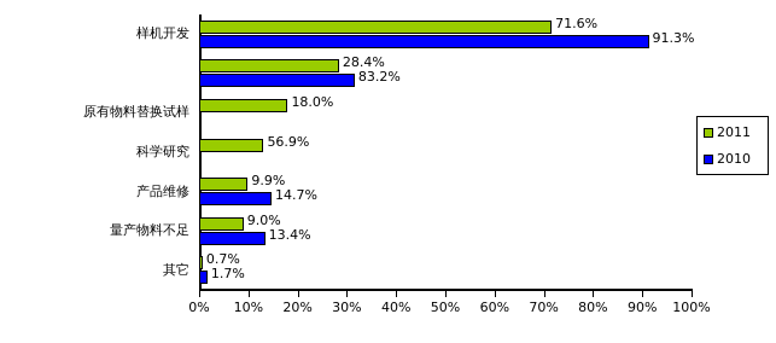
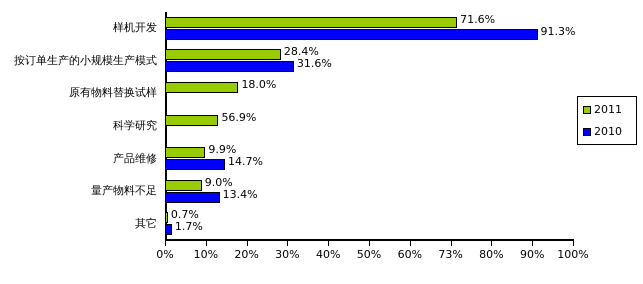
  样机开发
+ 按订单生产的小规模生产模式
  原有物料替换试样
  科学研究
  产品维修
  量产物料不足
  其它
  71.6%
  91.3%
  28.4%
- 83.2%
+ 31.6%
  18.0%
  56.9%
  9.9%
  14.7%
  9.0%
  13.4%
  0.7%
  1.7%
  0%
  10%
  20%
  30%
  40%
  50%
  60%
- 70%
+ 73%
  80%
  90%
  100%
  2011
  2010
